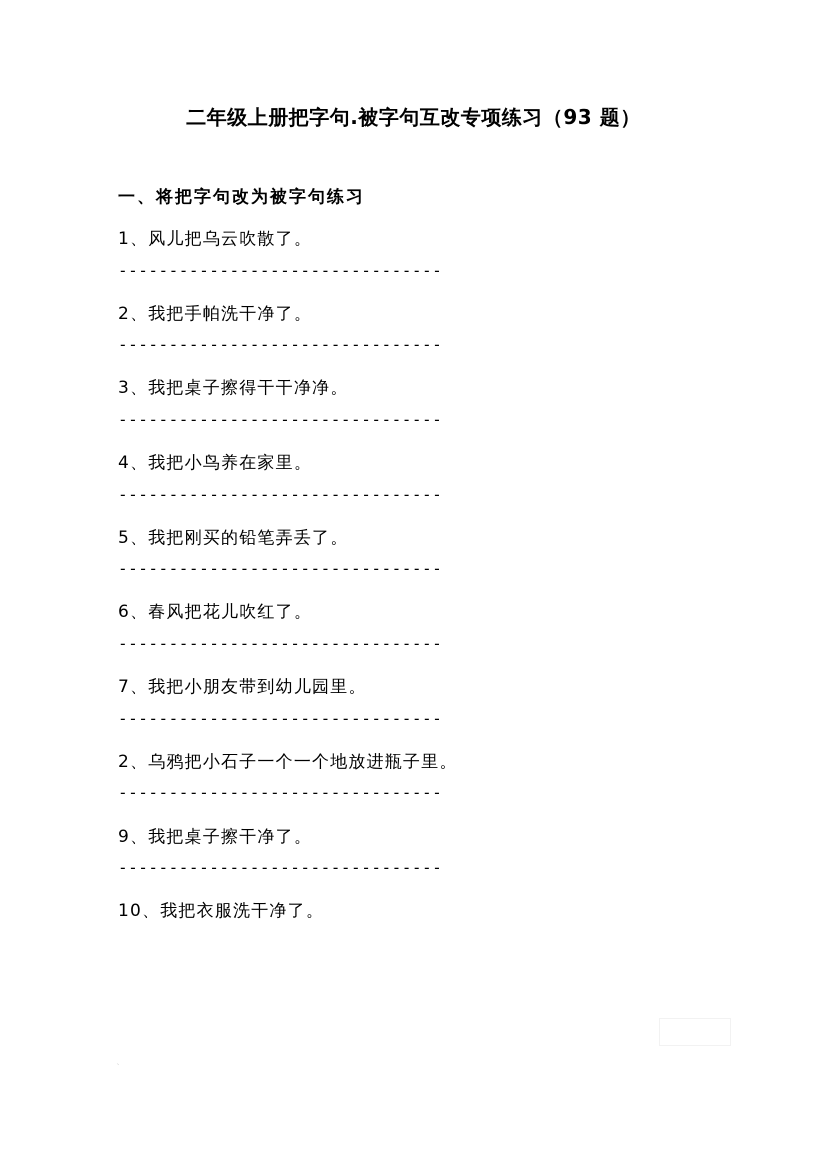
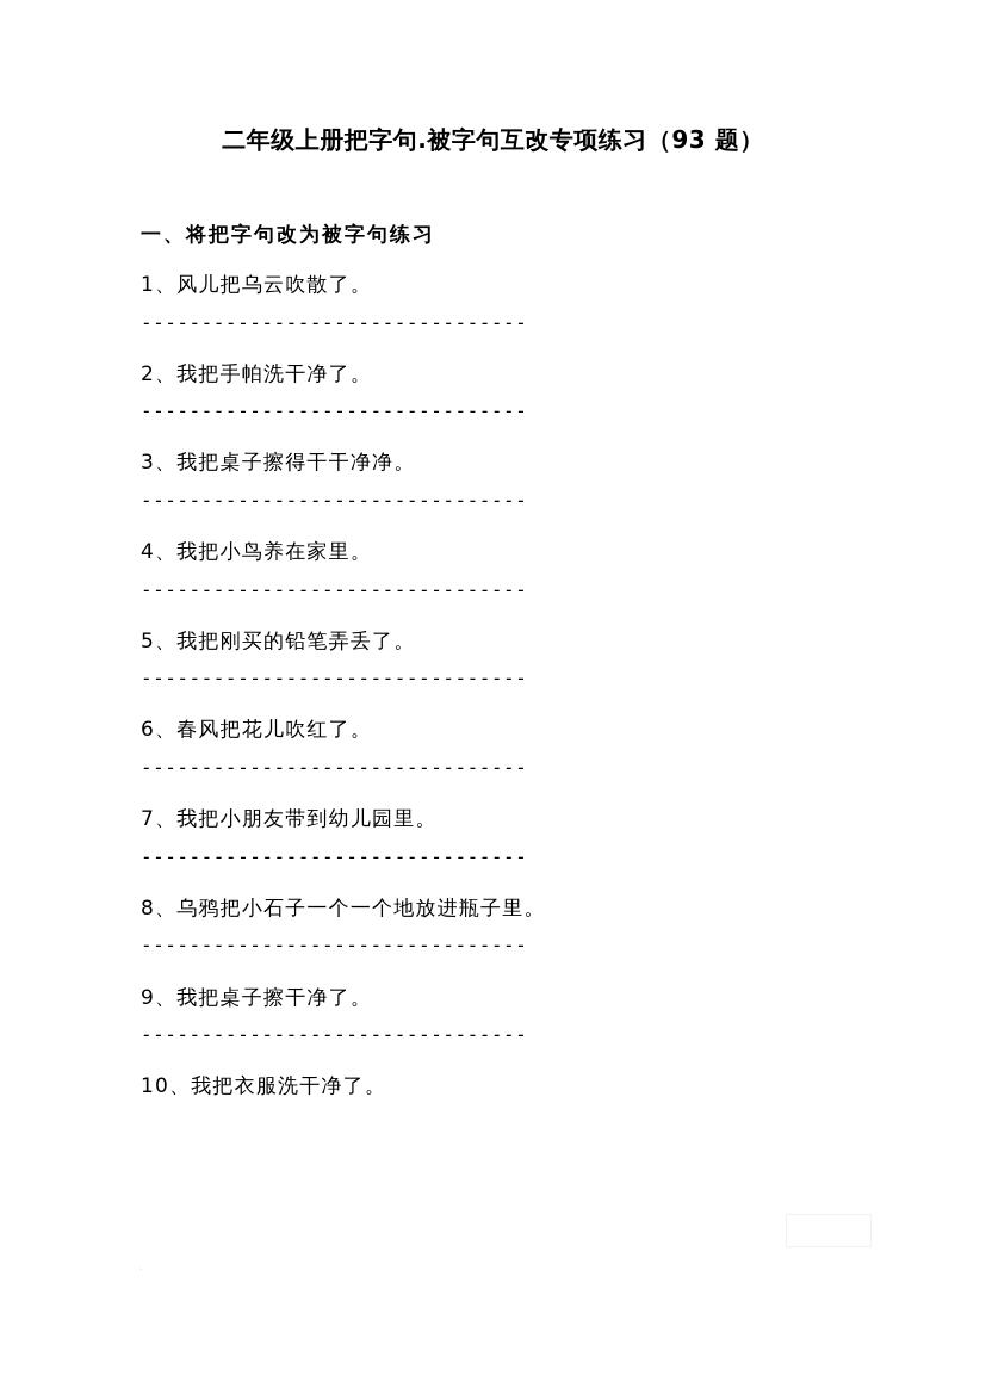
  二年级上册把字句.被字句互改专项练习（93 题）
  一、将把字句改为被字句练习
  1、风儿把乌云吹散了。
  --------------------------------
  2、我把手帕洗干净了。
  --------------------------------
  3、我把桌子擦得干干净净。
  --------------------------------
  4、我把小鸟养在家里。
  --------------------------------
  5、我把刚买的铅笔弄丢了。
  --------------------------------
  6、春风把花儿吹红了。
  --------------------------------
  7、我把小朋友带到幼儿园里。
  --------------------------------
- 2、乌鸦把小石子一个一个地放进瓶子里。
+ 8、乌鸦把小石子一个一个地放进瓶子里。
  --------------------------------
  9、我把桌子擦干净了。
  --------------------------------
  10、我把衣服洗干净了。
  、
